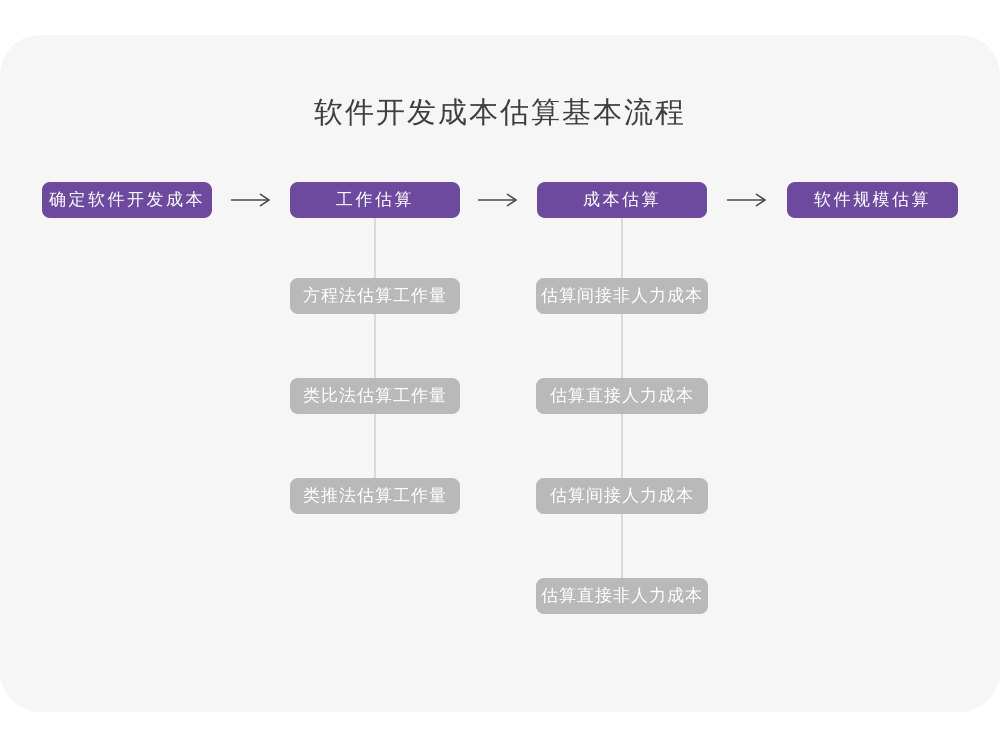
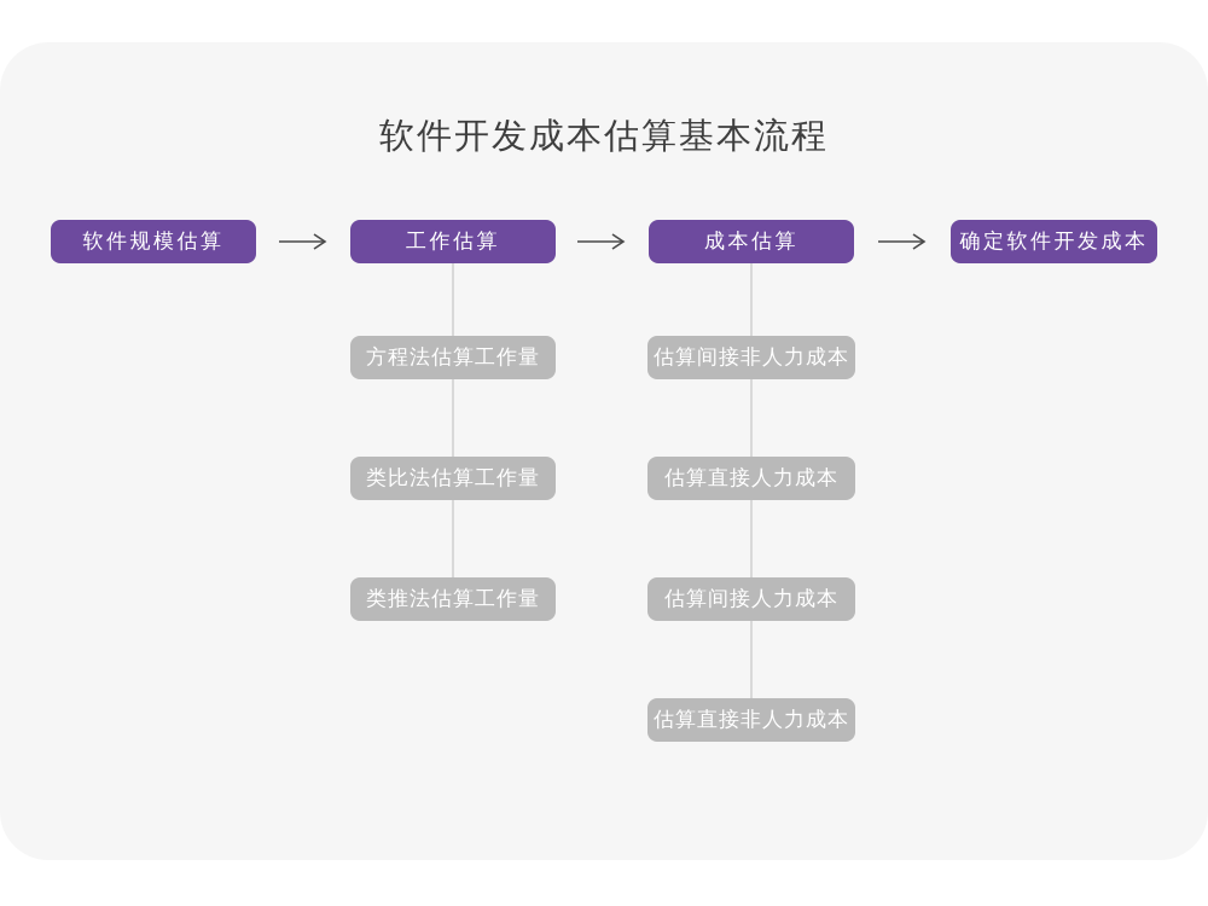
  软件开发成本估算基本流程
- 确定软件开发成本
+ 软件规模估算
  工作估算
  成本估算
- 软件规模估算
+ 确定软件开发成本
  方程法估算工作量
  类比法估算工作量
  类推法估算工作量
  估算间接非人力成本
  估算直接人力成本
  估算间接人力成本
  估算直接非人力成本
